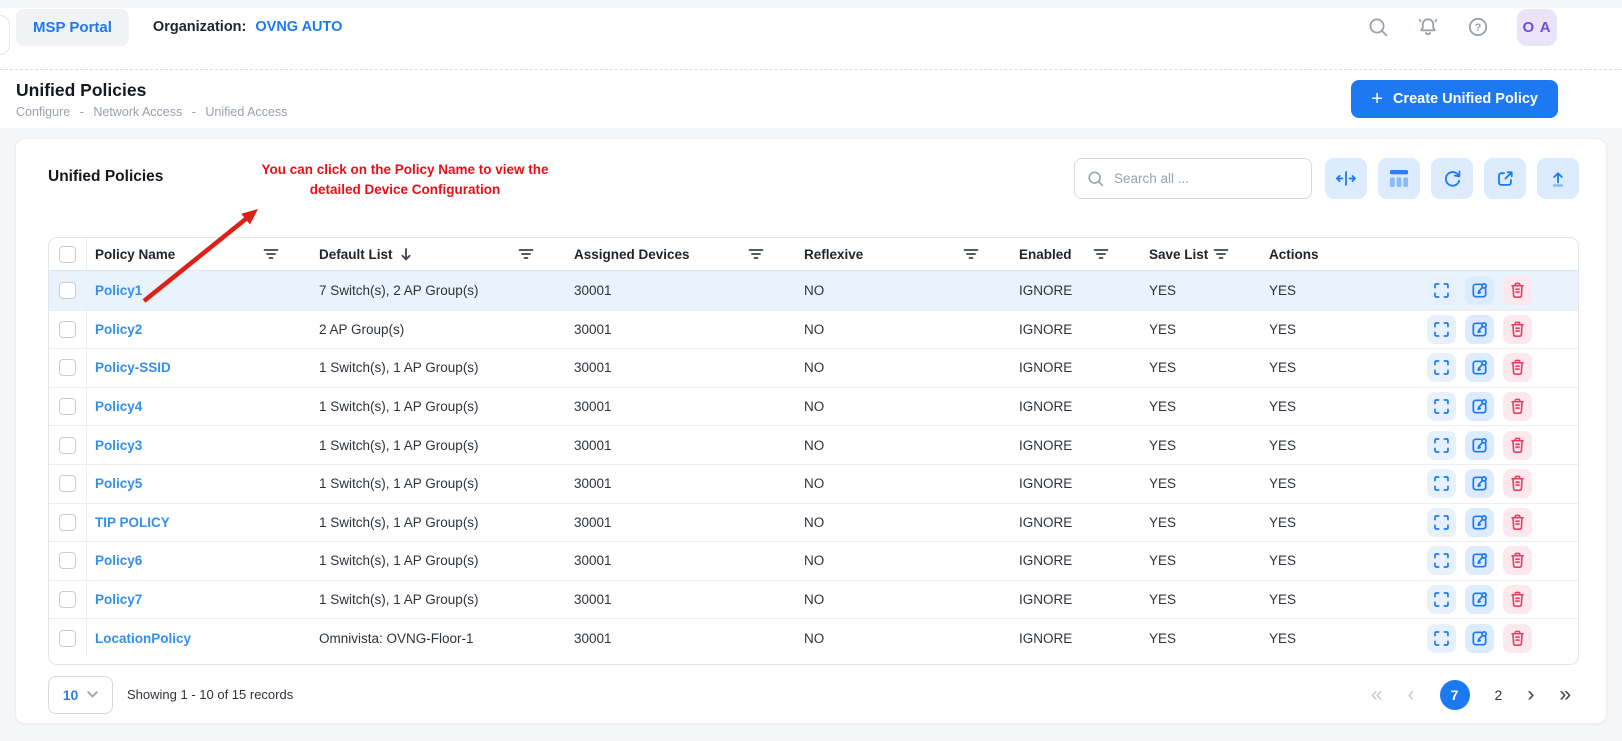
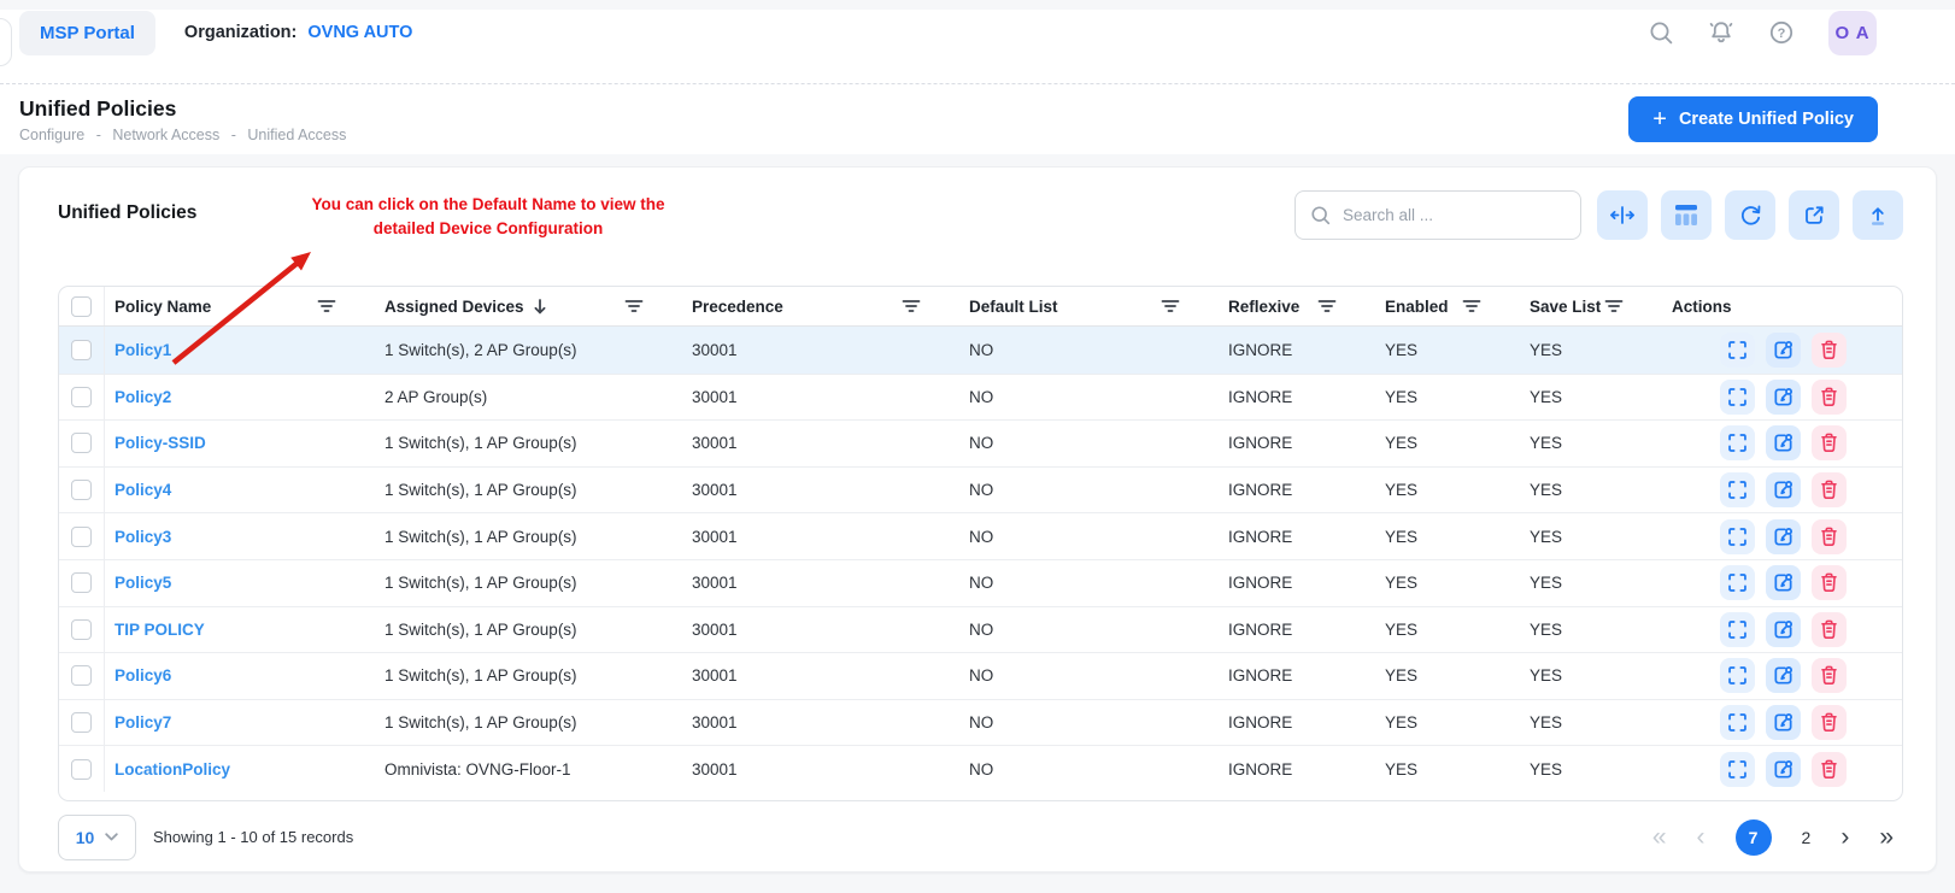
  MSP Portal
  Organization:
  OVNG AUTO
  ?
  O A
  Unified Policies
  Configure - Network Access - Unified Access
  +
  Create Unified Policy
- You can click on the Policy Name to view the
+ You can click on the Default Name to view the
  detailed Device Configuration
  Unified Policies
  Search all ...
  Policy Name
- Default List
+ Assigned Devices
+ Precedence
- Assigned Devices
+ Default List
  Reflexive
  Enabled
  Save List
  Actions
  Policy1
- 7 Switch(s), 2 AP Group(s)
+ 1 Switch(s), 2 AP Group(s)
  30001
  NO
  IGNORE
  YES
  YES
  Policy2
  2 AP Group(s)
  30001
  NO
  IGNORE
  YES
  YES
  Policy-SSID
  1 Switch(s), 1 AP Group(s)
  30001
  NO
  IGNORE
  YES
  YES
  Policy4
  1 Switch(s), 1 AP Group(s)
  30001
  NO
  IGNORE
  YES
  YES
  Policy3
  1 Switch(s), 1 AP Group(s)
  30001
  NO
  IGNORE
  YES
  YES
  Policy5
  1 Switch(s), 1 AP Group(s)
  30001
  NO
  IGNORE
  YES
  YES
  TIP POLICY
  1 Switch(s), 1 AP Group(s)
  30001
  NO
  IGNORE
  YES
  YES
  Policy6
  1 Switch(s), 1 AP Group(s)
  30001
  NO
  IGNORE
  YES
  YES
  Policy7
  1 Switch(s), 1 AP Group(s)
  30001
  NO
  IGNORE
  YES
  YES
  LocationPolicy
  Omnivista: OVNG-Floor-1
  30001
  NO
  IGNORE
  YES
  YES
  10
  Showing 1 - 10 of 15 records
  «
  ‹
  7
  2
  ›
  »
